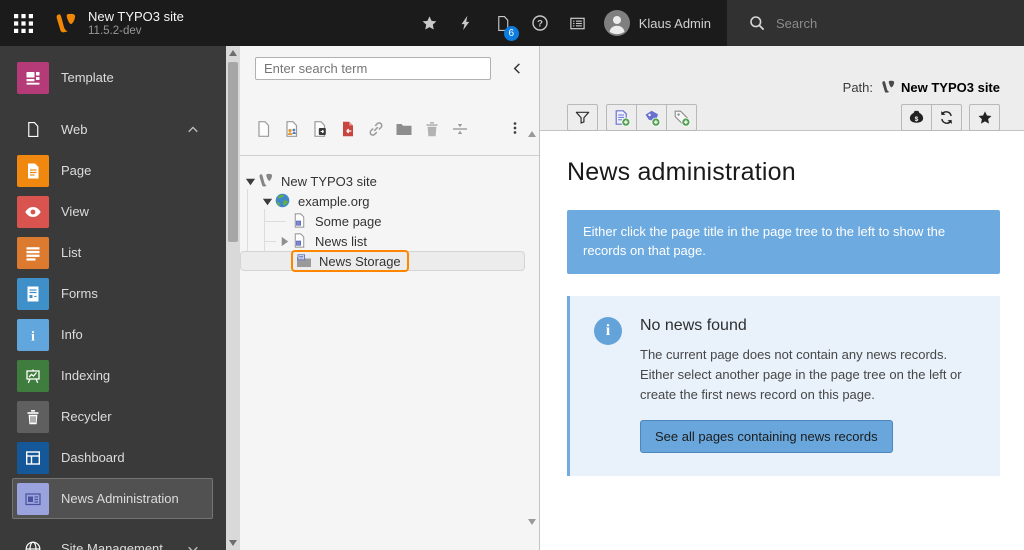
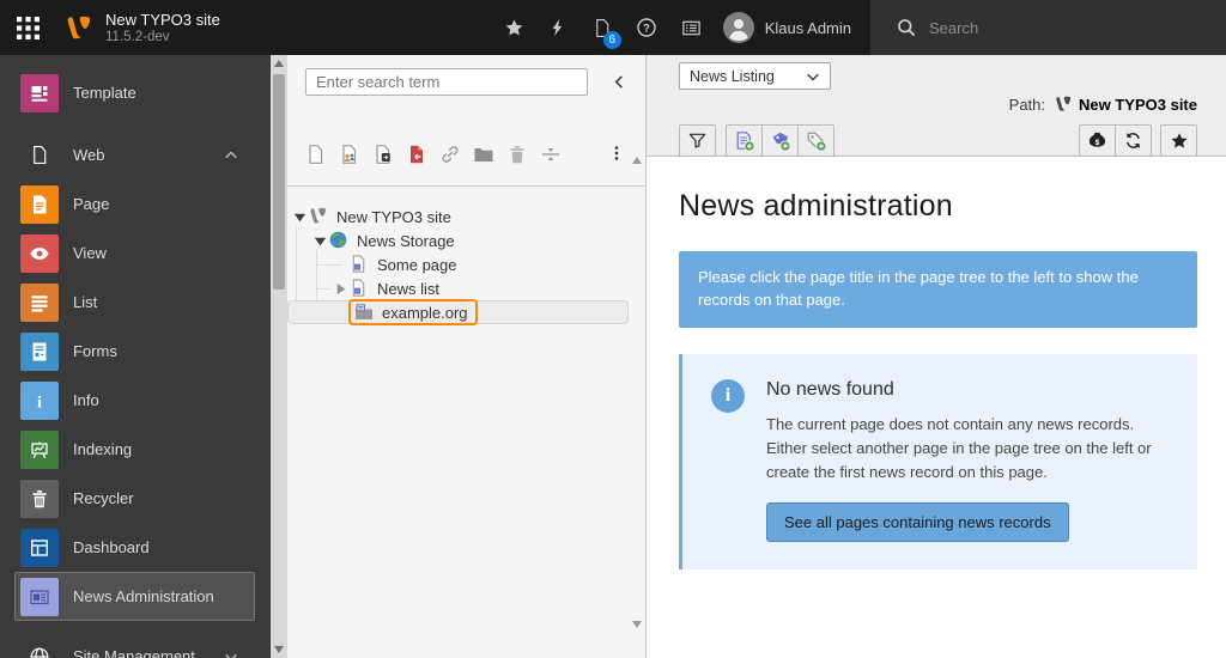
  New TYPO3 site
  11.5.2-dev
  6
  ?
  Klaus Admin
  Search
  Template
  Web
  Page
  View
  List
  Forms
  i
  Info
  Indexing
  Recycler
  Dashboard
  News Administration
  Site Management
  Enter search term
  New TYPO3 site
- example.org
+ News Storage
  Some page
  News list
- News Storage
+ example.org
+ News Listing
  Path:
  New TYPO3 site
  News administration
- Either click the page title in the page tree to the left to show the records on that page.
+ Please click the page title in the page tree to the left to show the records on that page.
  i
  No news found
  The current page does not contain any news records. Either select another page in the page tree on the left or create the first news record on this page.
  See all pages containing news records
